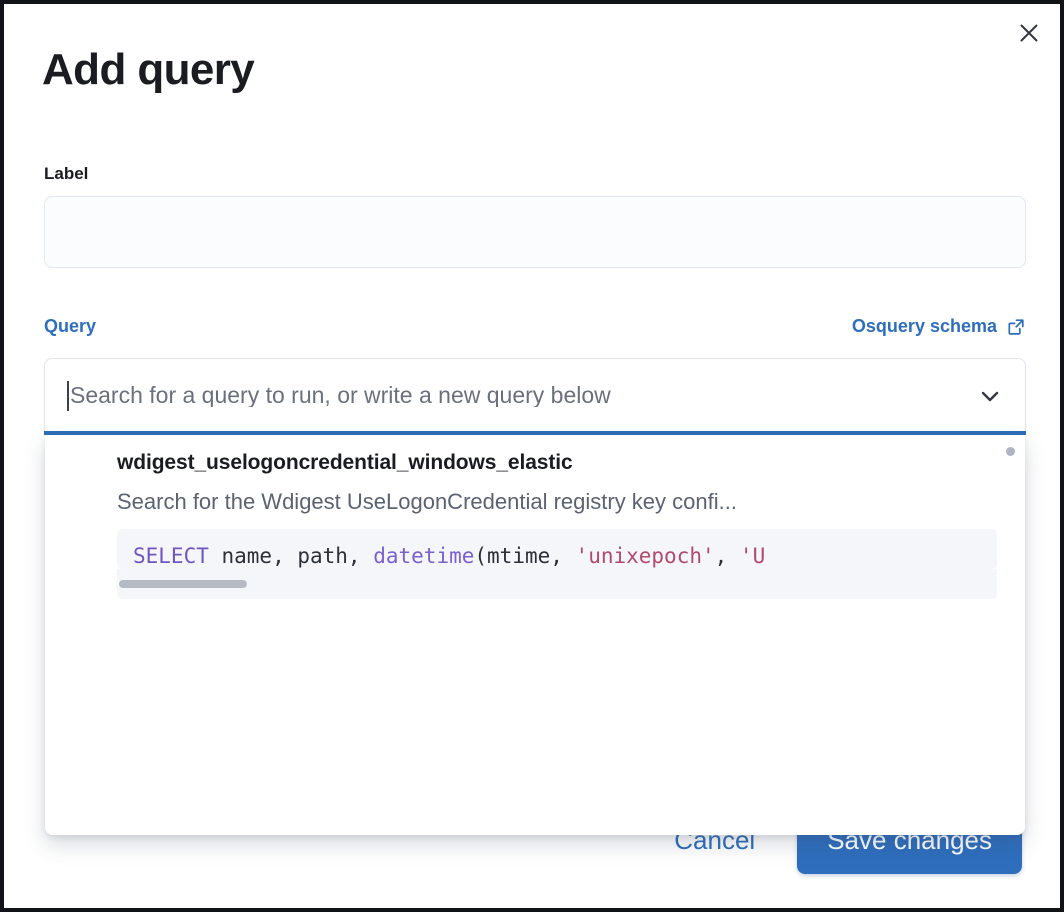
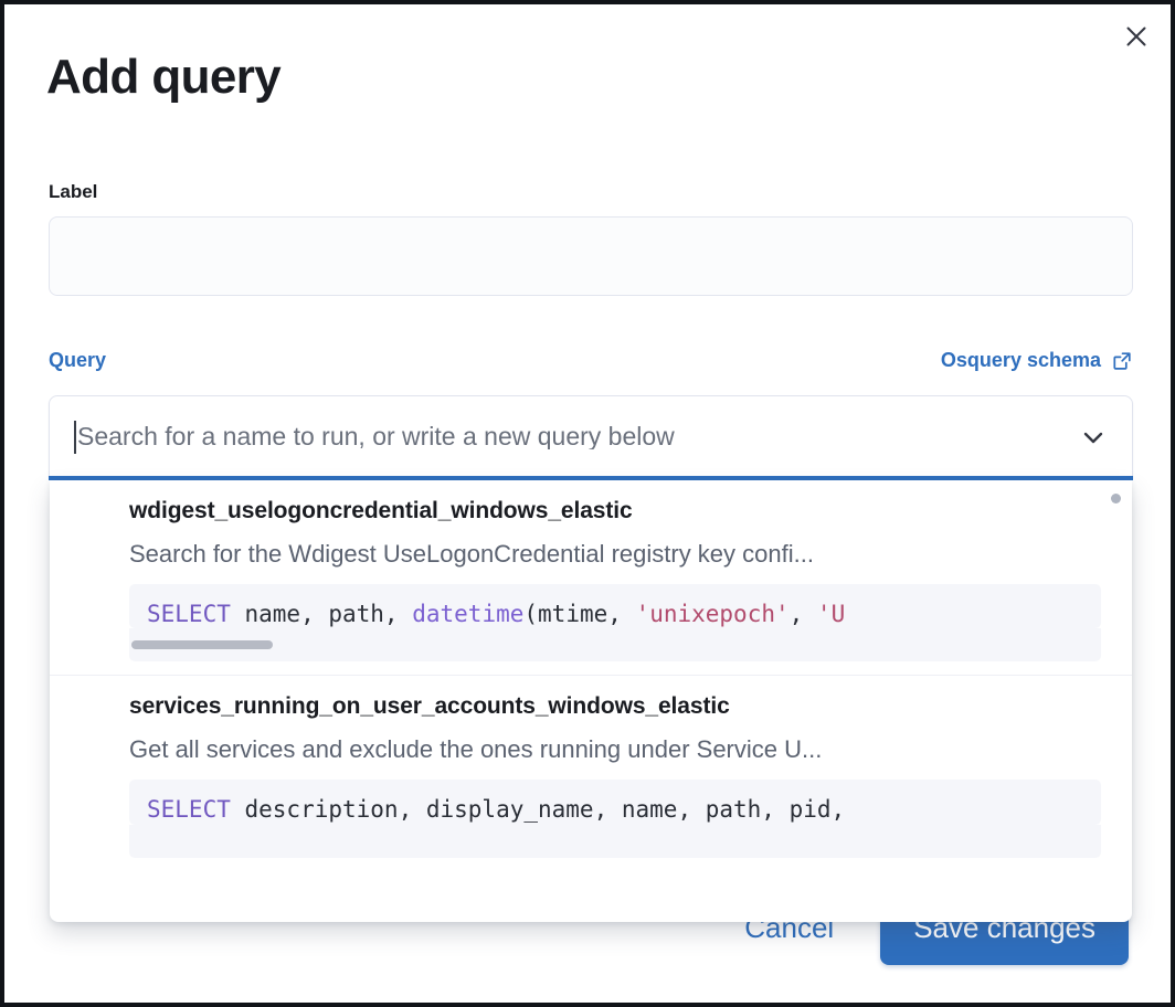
  Add query
  Label
  Query
  Osquery schema
- Search for a query to run, or write a new query below
+ Search for a name to run, or write a new query below
  Cancel
  Save changes
  wdigest_uselogoncredential_windows_elastic
  Search for the Wdigest UseLogonCredential registry key confi...
  SELECT name, path, datetime(mtime, 'unixepoch', 'U
+ services_running_on_user_accounts_windows_elastic
+ Get all services and exclude the ones running under Service U...
+ SELECT description, display_name, name, path, pid,
